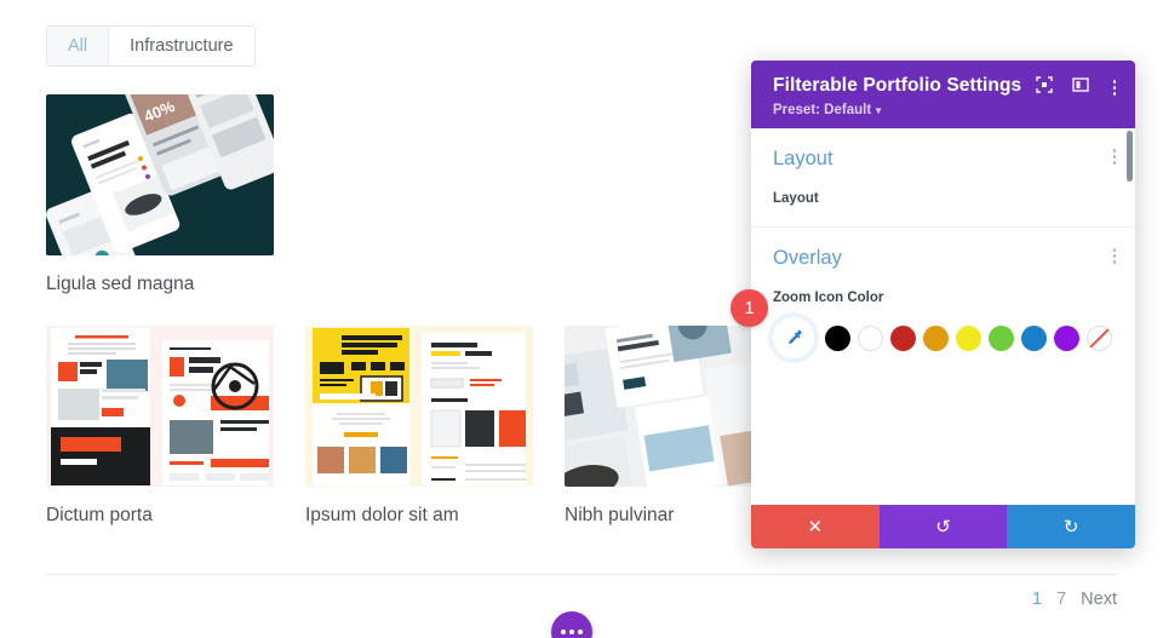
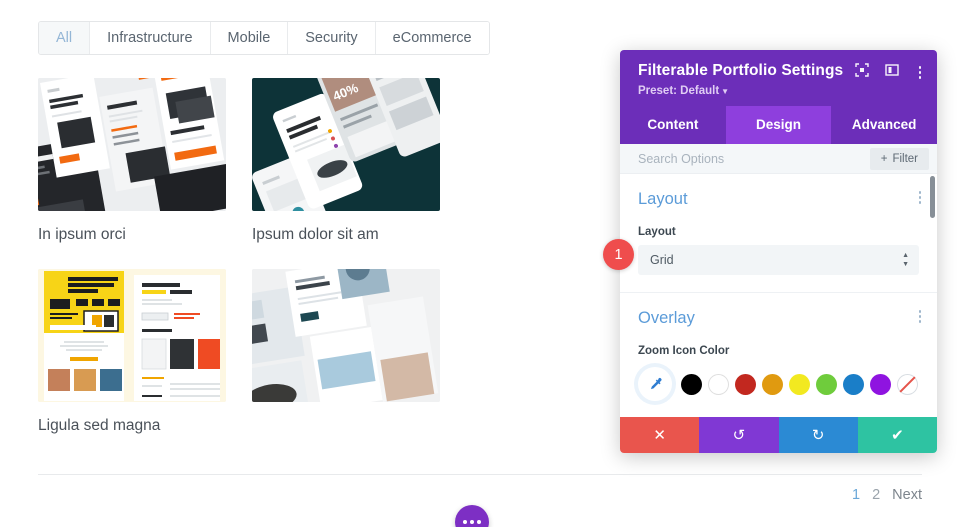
  All
  Infrastructure
+ Mobile
+ Security
+ eCommerce
+ In ipsum orci
- Ligula sed magna
+ Ipsum dolor sit am
- Dictum porta
- Ipsum dolor sit am
+ Ligula sed magna
- Nibh pulvinar
  1
- 7
+ 2
  Next
  Filterable Portfolio Settings
  Preset: Default ▼
+ Content
+ Design
+ Advanced
+ Search Options
+ +
+ Filter
  Layout
  Layout
+ Grid
  Overlay
  Zoom Icon Color
  ✕
  ↺
  ↻
+ ✔
  1
